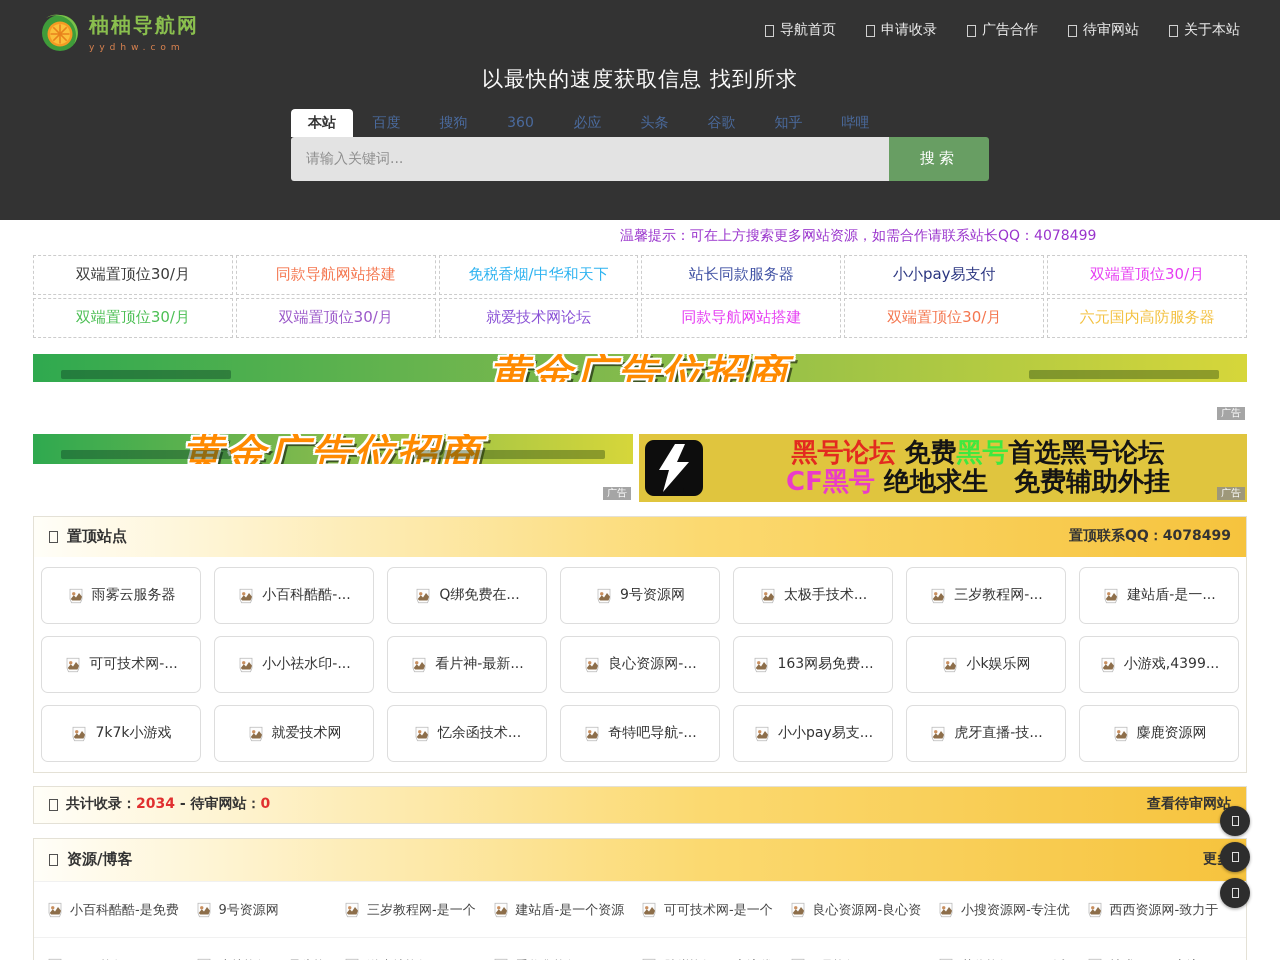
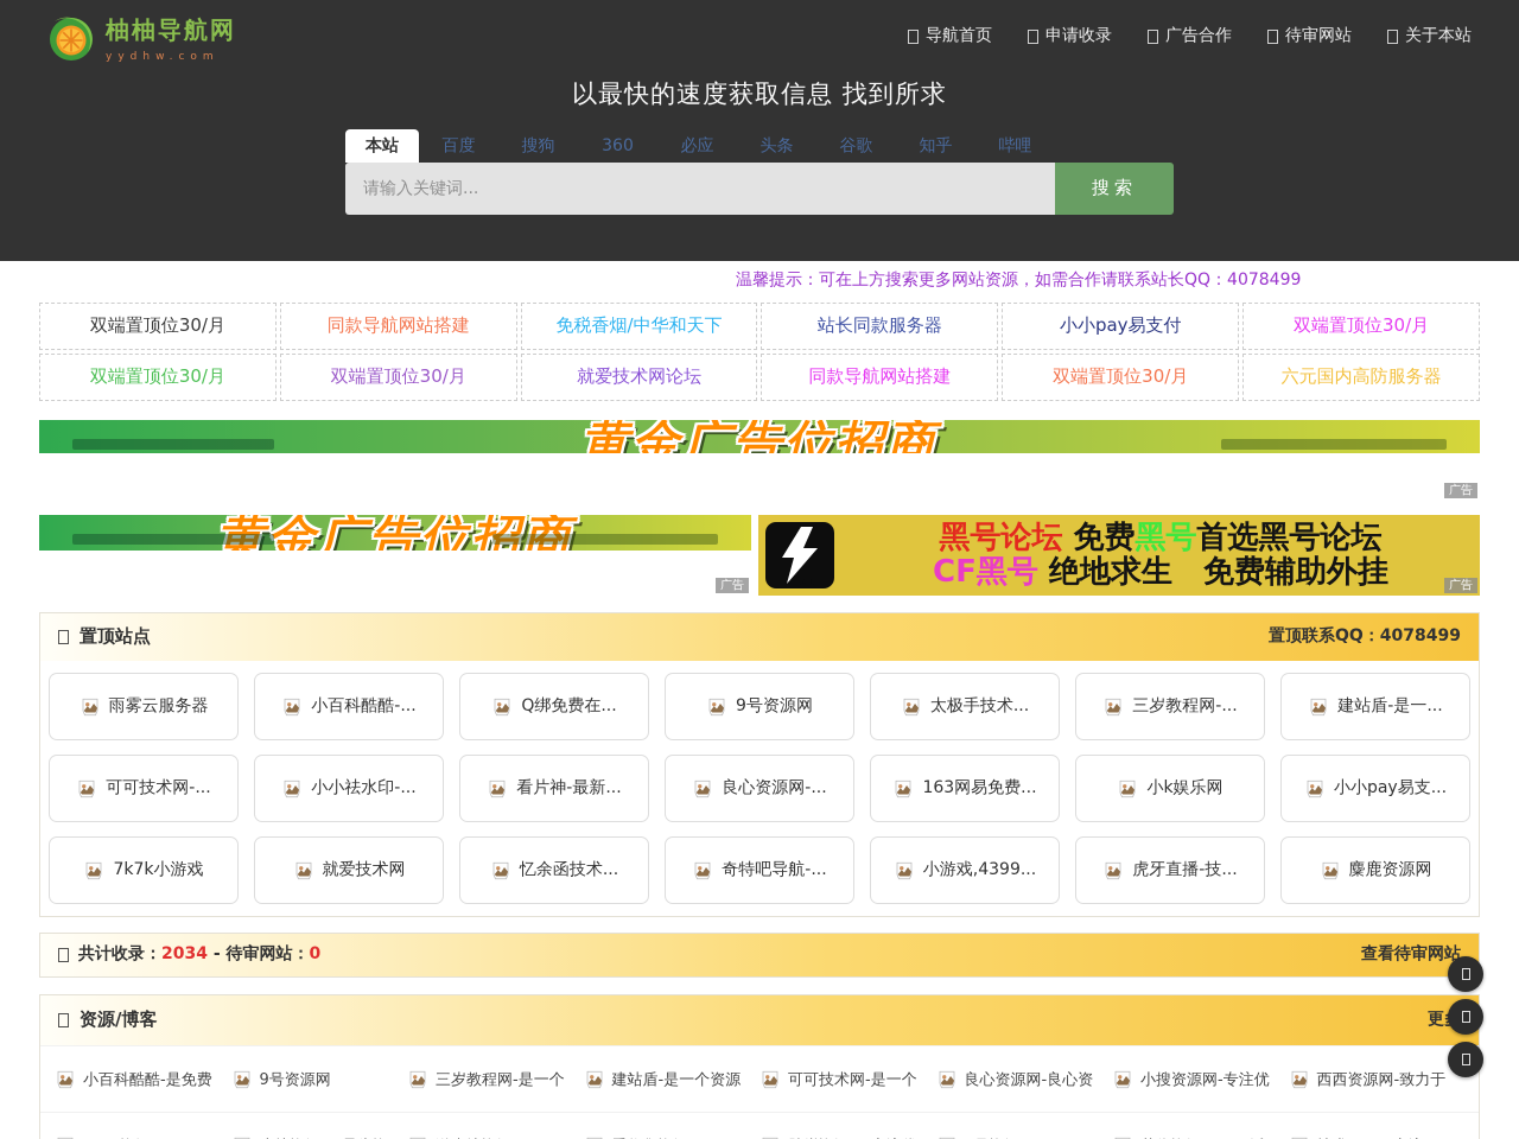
  柚柚导航网
  yydhw.com
  导航首页
  申请收录
  广告合作
  待审网站
  关于本站
  以最快的速度获取信息 找到所求
  本站
  百度
  搜狗
  360
  必应
  头条
  谷歌
  知乎
  哔哩
  请输入关键词...
  搜索
  温馨提示：可在上方搜索更多网站资源，如需合作请联系站长QQ：4078499
  双端置顶位30/月
  同款导航网站搭建
  免税香烟/中华和天下
  站长同款服务器
  小小pay易支付
  双端置顶位30/月
  双端置顶位30/月
  双端置顶位30/月
  就爱技术网论坛
  同款导航网站搭建
  双端置顶位30/月
  六元国内高防服务器
  黄金广告位招商
  广告
  黄金广告位招商
  广告
  黑号论坛 免费黑号首选黑号论坛
  CF黑号 绝地求生 免费辅助外挂
  广告
  置顶站点
  置顶联系QQ：4078499
  雨雾云服务器
  小百科酷酷-...
  Q绑免费在...
  9号资源网
  太极手技术...
  三岁教程网-...
  建站盾-是一...
  可可技术网-...
  小小祛水印-...
  看片神-最新...
  良心资源网-...
  163网易免费...
  小k娱乐网
- 小游戏,4399...
+ 小小pay易支...
  7k7k小游戏
  就爱技术网
  忆余函技术...
  奇特吧导航-...
- 小小pay易支...
+ 小游戏,4399...
  虎牙直播-技...
  麋鹿资源网
  共计收录：2034 - 待审网站：0
  查看待审网站
  资源/博客
  小百科酷酷-是免费
  9号资源网
  三岁教程网-是一个
  建站盾-是一个资源
  可可技术网-是一个
  良心资源网-良心资
  小搜资源网-专注优
  西西资源网-致力于
